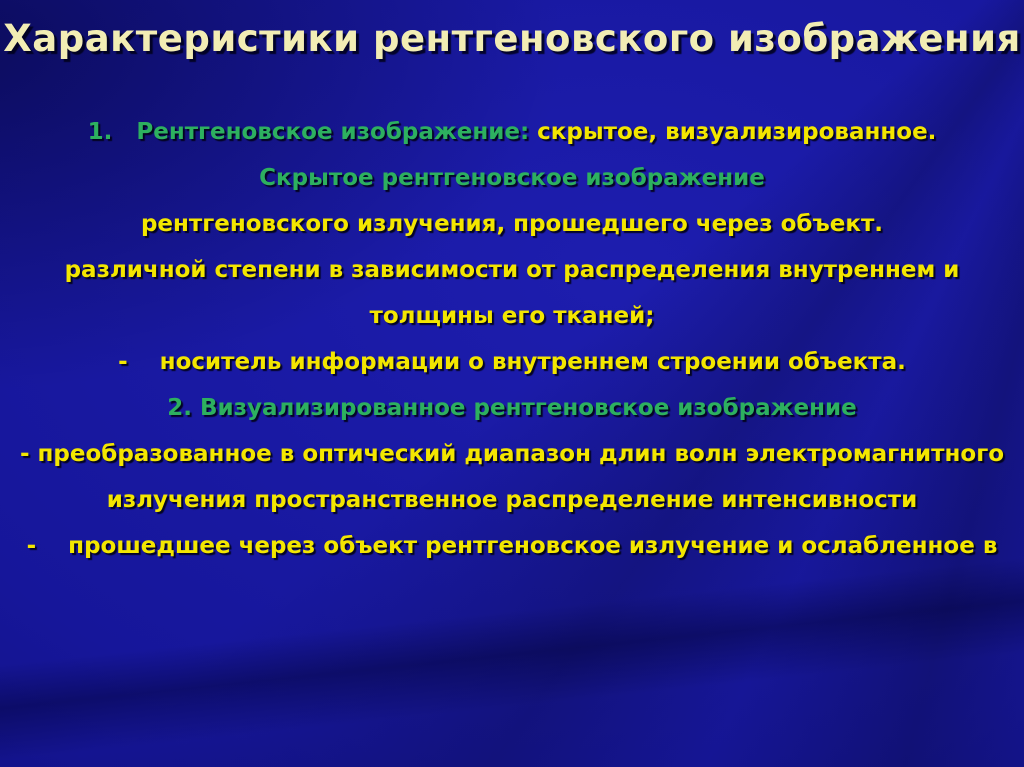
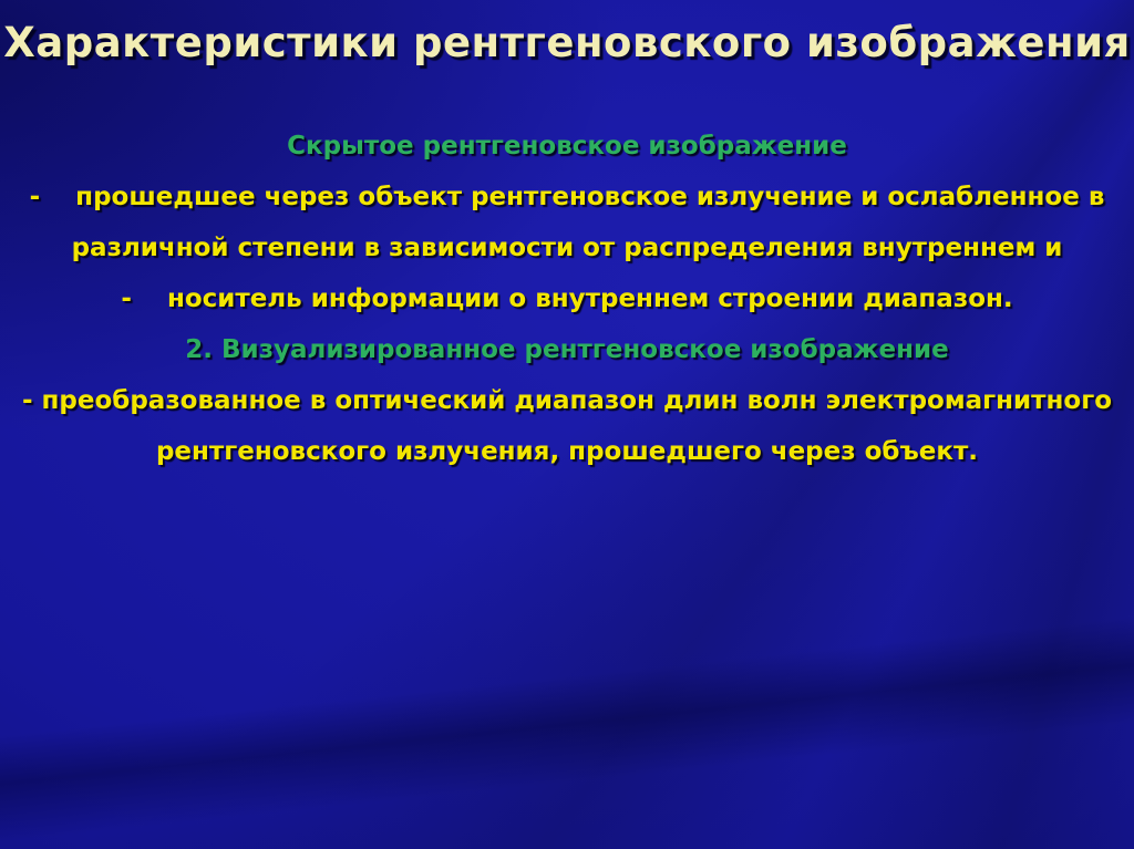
  Характеристики рентгеновского изображения
- 1. Рентгеновское изображение: скрытое, визуализированное.
  Скрытое рентгеновское изображение
- рентгеновского излучения, прошедшего через объект.
+ - прошедшее через объект рентгеновское излучение и ослабленное в
  различной степени в зависимости от распределения внутреннем и
- толщины его тканей;
- - носитель информации о внутреннем строении объекта.
+ - носитель информации о внутреннем строении диапазон.
  2. Визуализированное рентгеновское изображение
  - преобразованное в оптический диапазон длин волн электромагнитного
- излучения пространственное распределение интенсивности
- - прошедшее через объект рентгеновское излучение и ослабленное в
+ рентгеновского излучения, прошедшего через объект.
